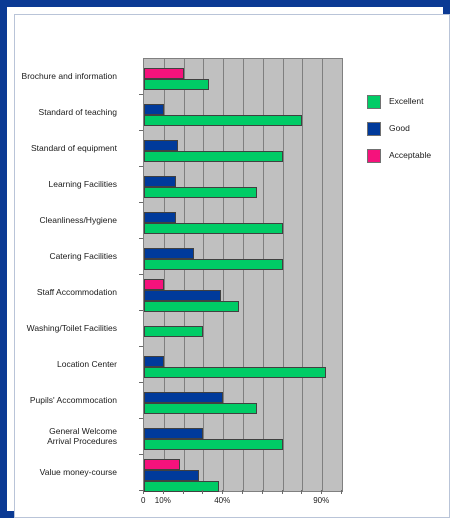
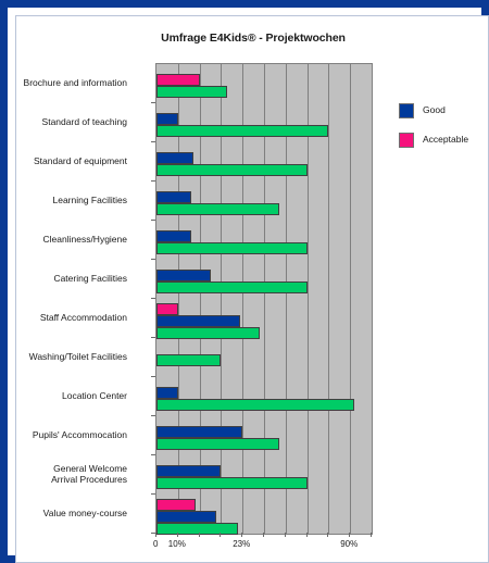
+ Umfrage E4Kids® - Projektwochen
  Brochure and information
  Standard of teaching
  Standard of equipment
  Learning Facilities
  Cleanliness/Hygiene
  Catering Facilities
  Staff Accommodation
  Washing/Toilet Facilities
  Location Center
  Pupils' Accommocation
  General Welcome
  Arrival Procedures
  Value money-course
  0
  10%
- 40%
+ 23%
  90%
- Excellent
  Good
  Acceptable
